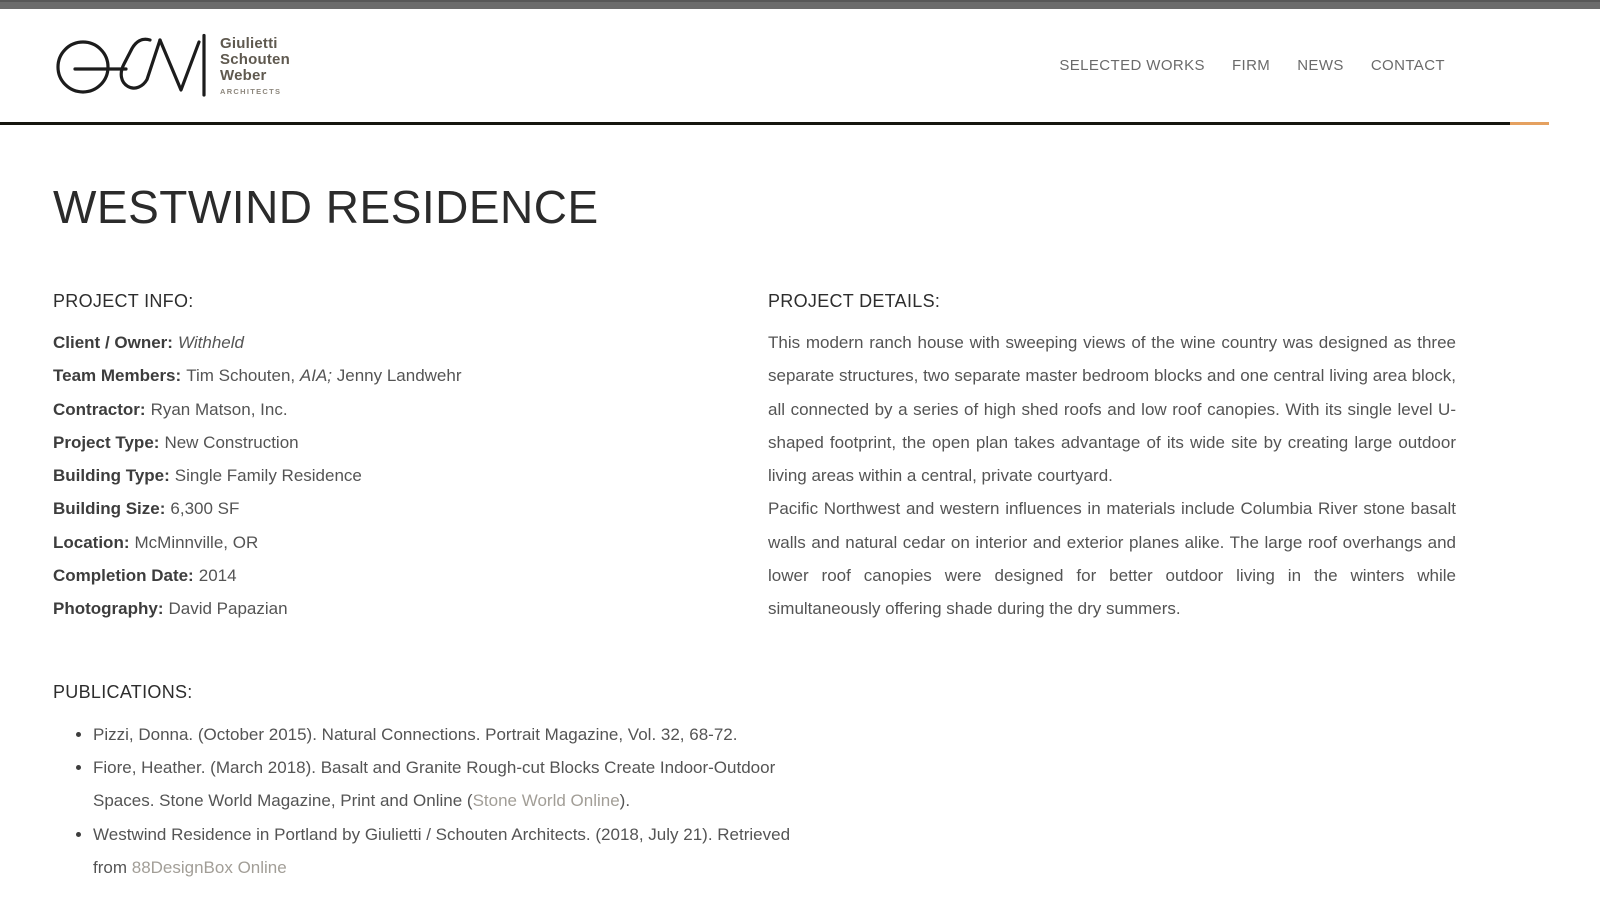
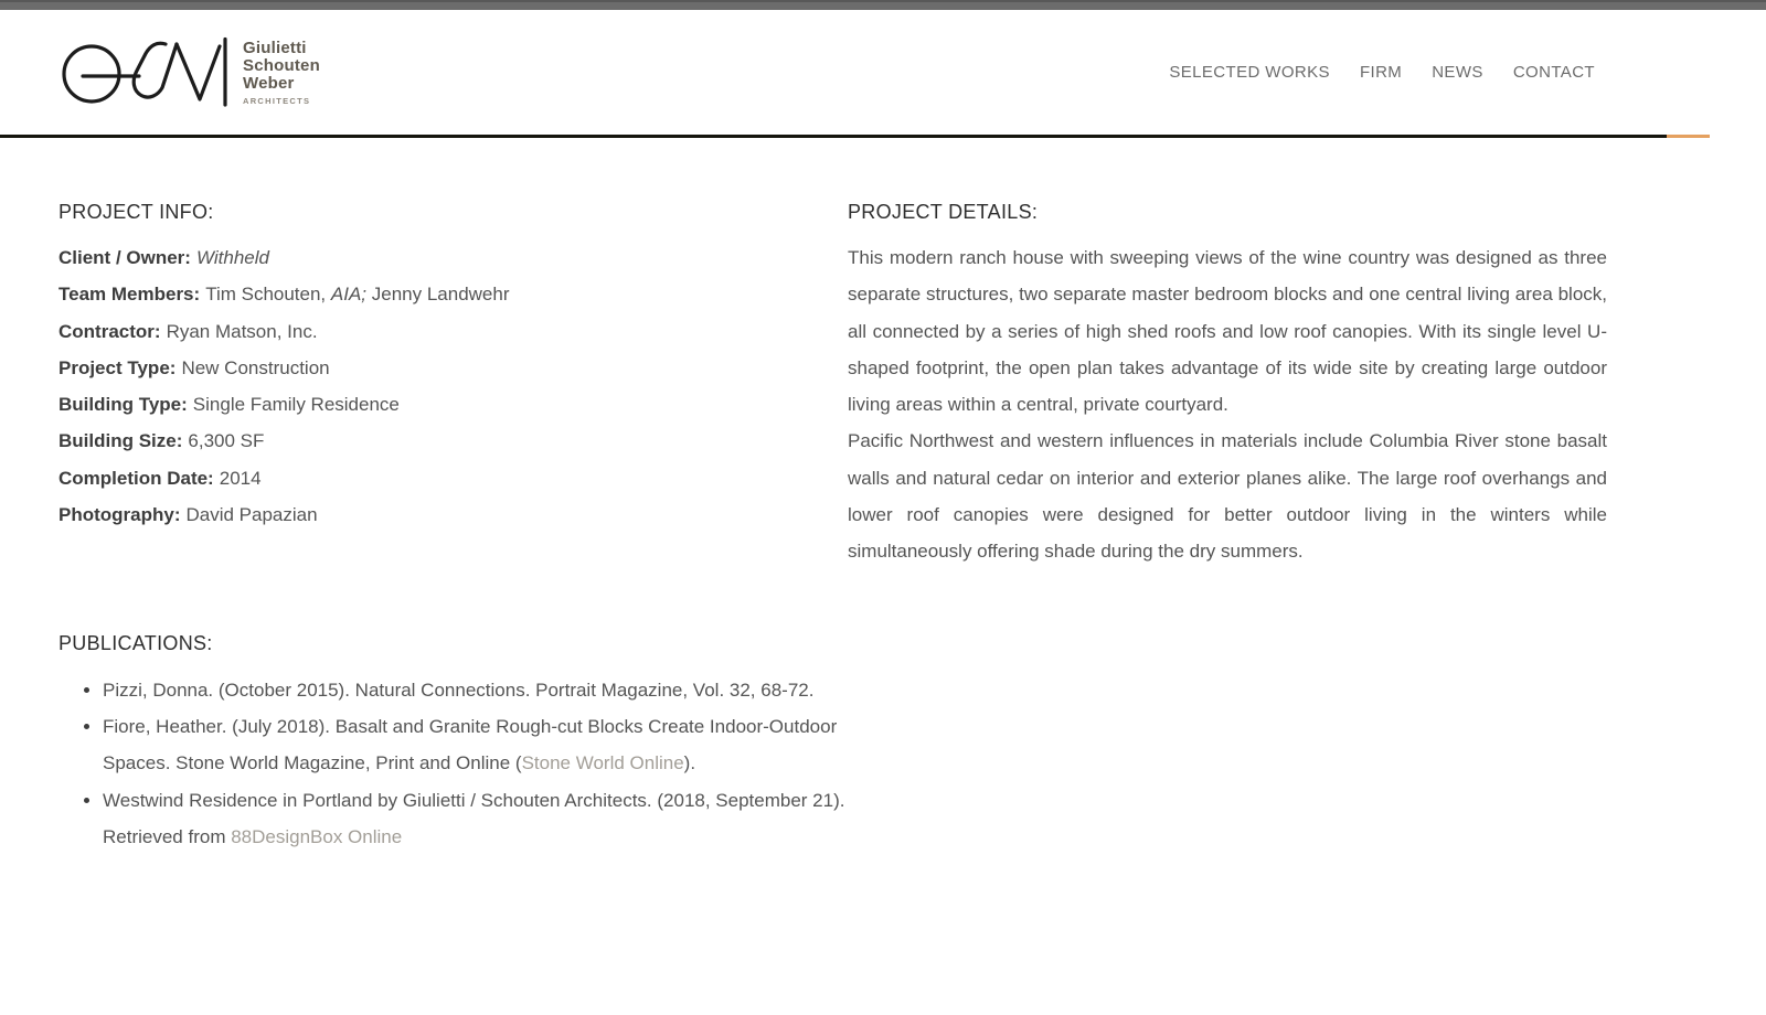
  Giulietti
  Schouten
  Weber
  ARCHITECTS
  SELECTED WORKS
  FIRM
  NEWS
  CONTACT
- WESTWIND RESIDENCE
  PROJECT INFO:
  Client / Owner: Withheld
  Team Members: Tim Schouten, AIA; Jenny Landwehr
  Contractor: Ryan Matson, Inc.
  Project Type: New Construction
  Building Type: Single Family Residence
  Building Size: 6,300 SF
- Location: McMinnville, OR
  Completion Date: 2014
  Photography: David Papazian
  PROJECT DETAILS:
  This modern ranch house with sweeping views of the wine country was designed as three separate structures, two separate master bedroom blocks and one central living area block, all connected by a series of high shed roofs and low roof canopies. With its single level U-shaped footprint, the open plan takes advantage of its wide site by creating large outdoor living areas within a central, private courtyard.
  Pacific Northwest and western influences in materials include Columbia River stone basalt walls and natural cedar on interior and exterior planes alike. The large roof overhangs and lower roof canopies were designed for better outdoor living in the winters while simultaneously offering shade during the dry summers.
  PUBLICATIONS:
  Pizzi, Donna. (October 2015). Natural Connections. Portrait Magazine, Vol. 32, 68-72.
- Fiore, Heather. (March 2018). Basalt and Granite Rough-cut Blocks Create Indoor-Outdoor Spaces. Stone World Magazine, Print and Online (Stone World Online).
+ Fiore, Heather. (July 2018). Basalt and Granite Rough-cut Blocks Create Indoor-Outdoor Spaces. Stone World Magazine, Print and Online (Stone World Online).
- Westwind Residence in Portland by Giulietti / Schouten Architects. (2018, July 21). Retrieved from 88DesignBox Online
+ Westwind Residence in Portland by Giulietti / Schouten Architects. (2018, September 21). Retrieved from 88DesignBox Online
